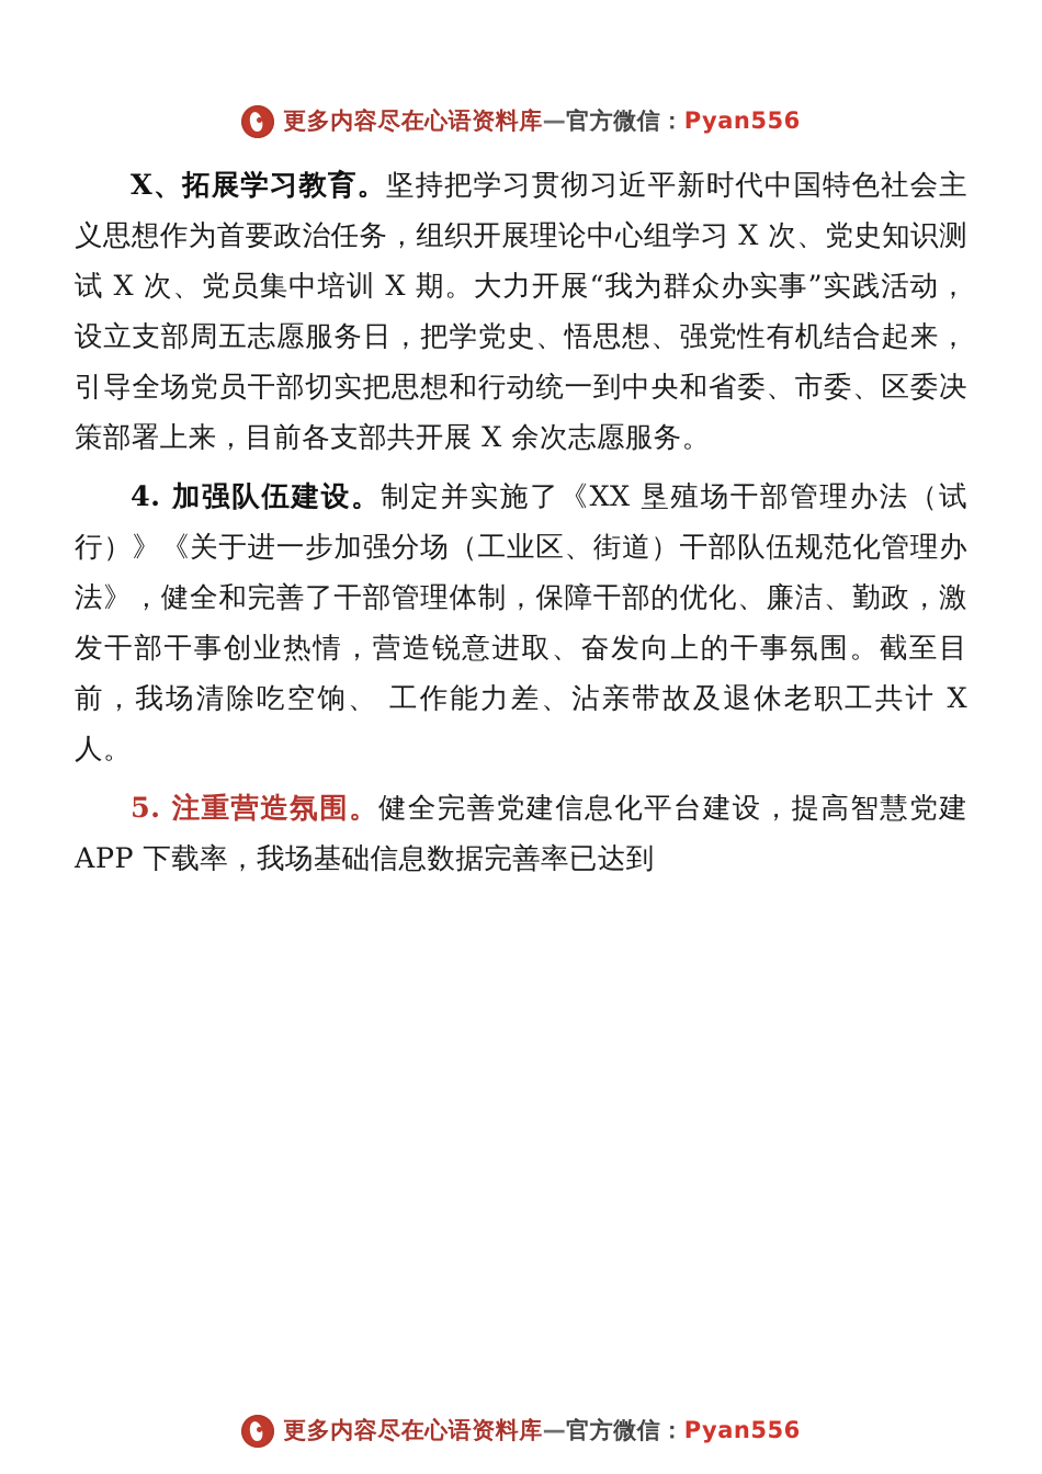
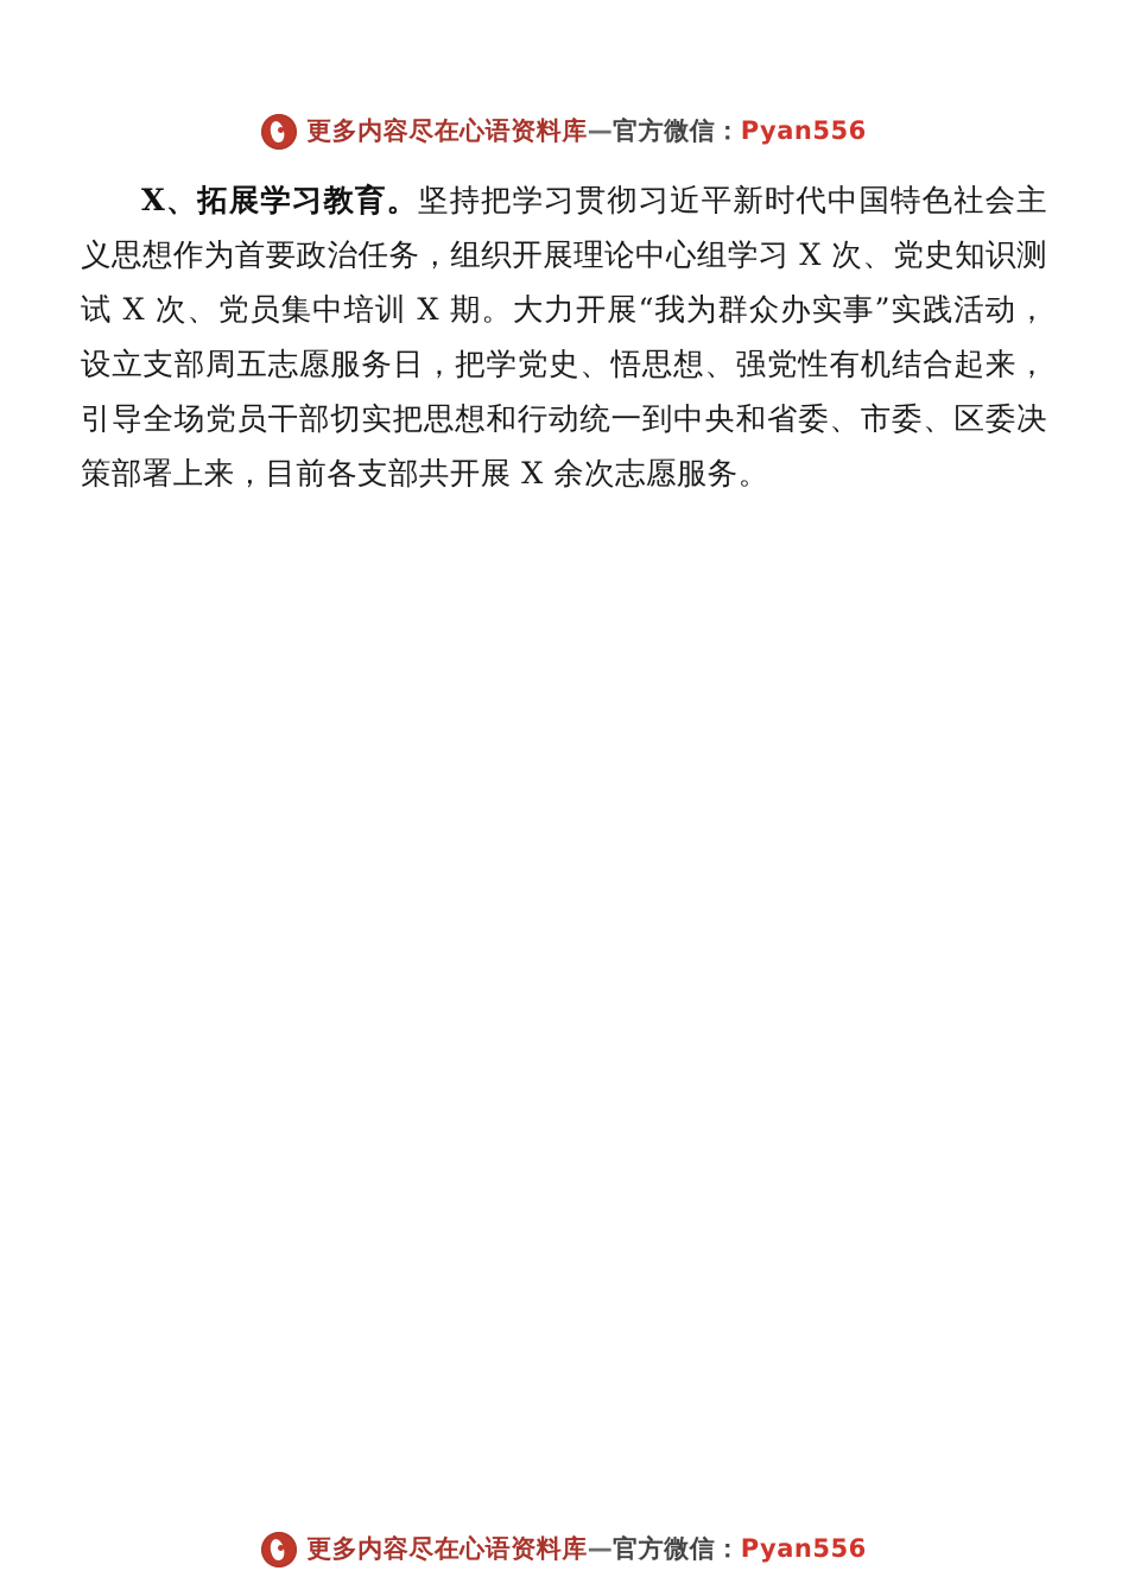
  更多内容尽在心语资料库—官方微信：Pyan556
  X、拓展学习教育。坚持把学习贯彻习近平新时代中国特色社会主义思想作为首要政治任务，组织开展理论中心组学习 X 次、党史知识测试 X 次、党员集中培训 X 期。大力开展“我为群众办实事”实践活动，设立支部周五志愿服务日，把学党史、悟思想、强党性有机结合起来，引导全场党员干部切实把思想和行动统一到中央和省委、市委、区委决策部署上来，目前各支部共开展 X 余次志愿服务。
- 4. 加强队伍建设。制定并实施了《XX 垦殖场干部管理办法（试行）》《关于进一步加强分场（工业区、街道）干部队伍规范化管理办法》，健全和完善了干部管理体制，保障干部的优化、廉洁、勤政，激发干部干事创业热情，营造锐意进取、奋发向上的干事氛围。截至目前，我场清除吃空饷、 工作能力差、沾亲带故及退休老职工共计 X 人。
- 5. 注重营造氛围。健全完善党建信息化平台建设，提高智慧党建 APP 下载率，我场基础信息数据完善率已达到
  更多内容尽在心语资料库—官方微信：Pyan556
